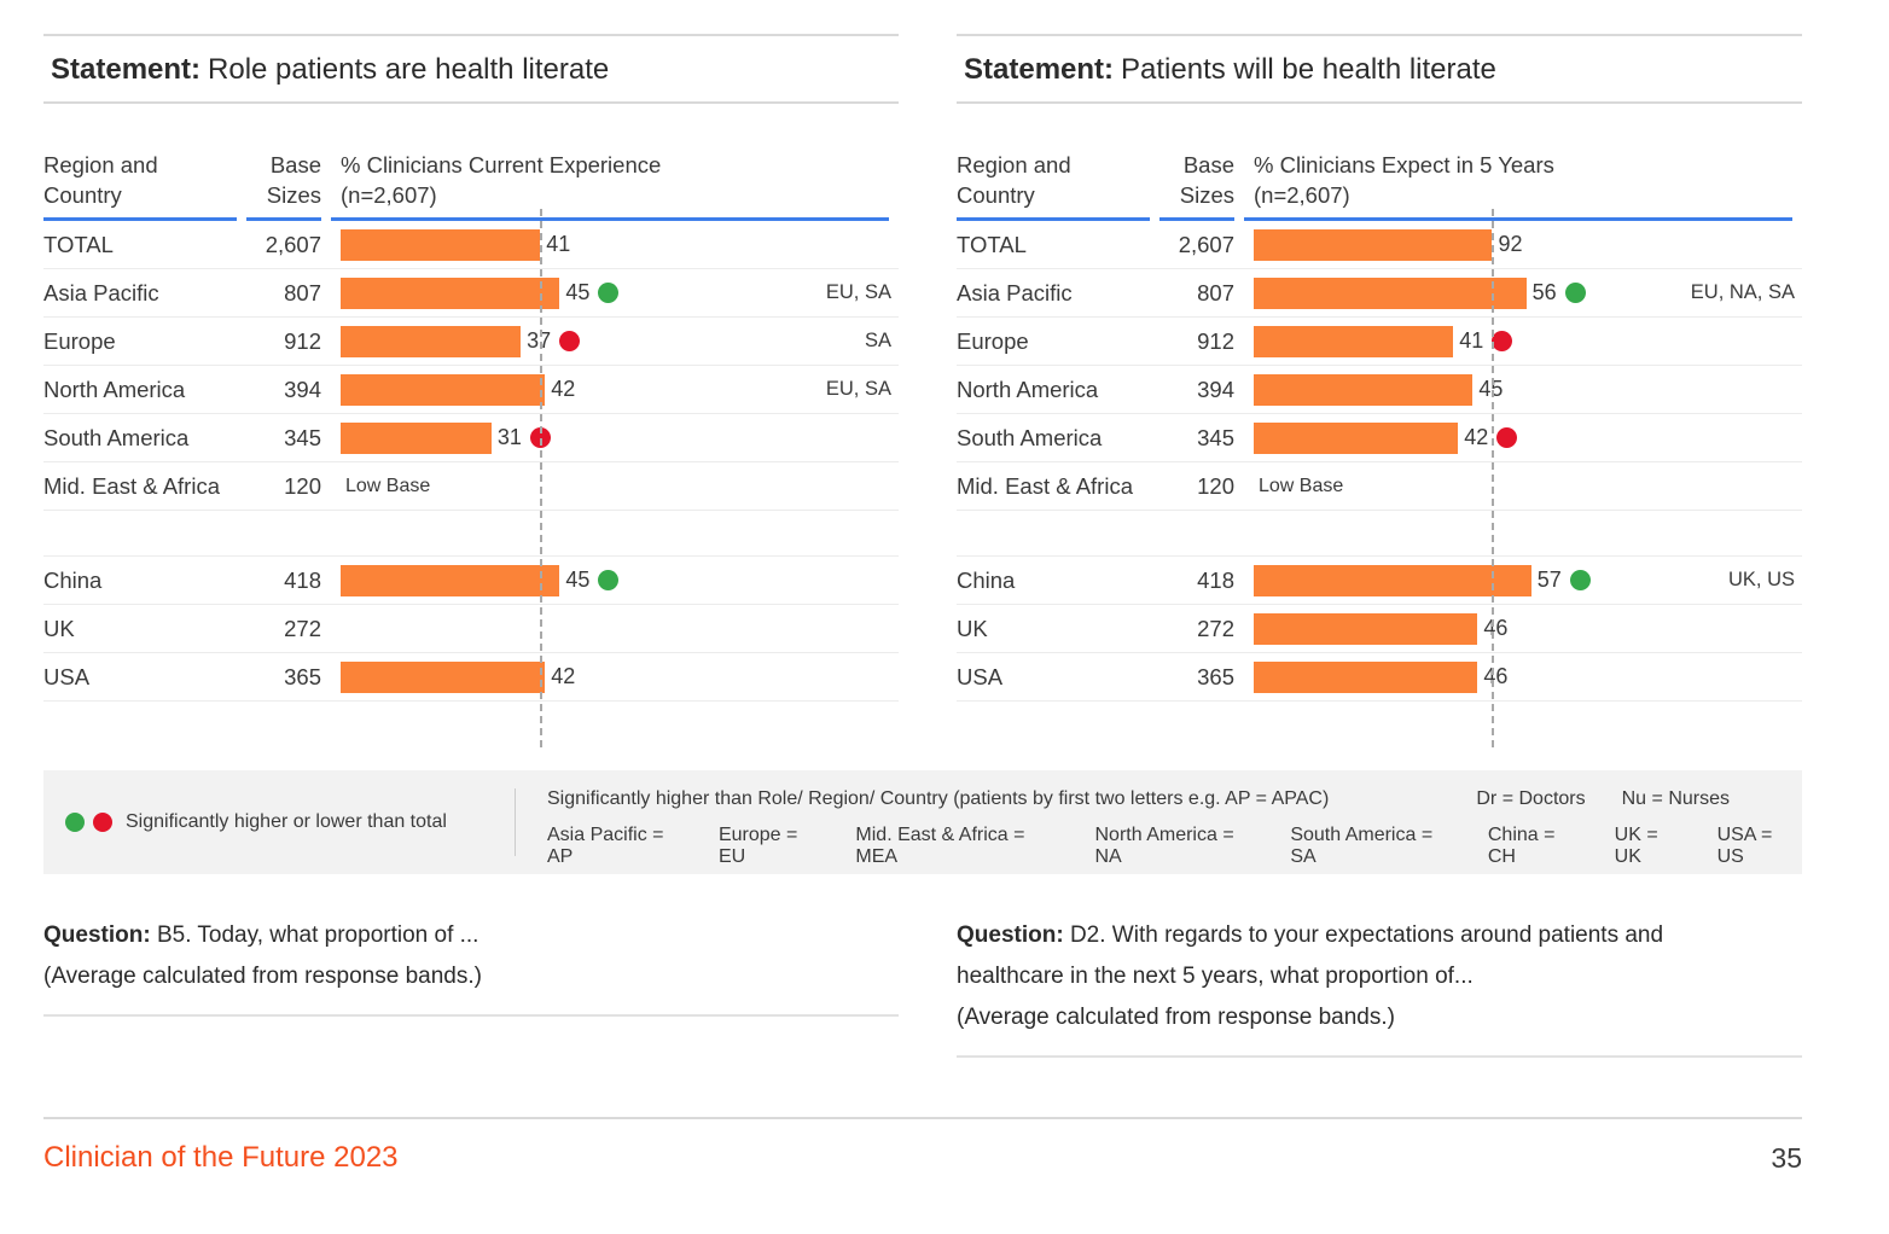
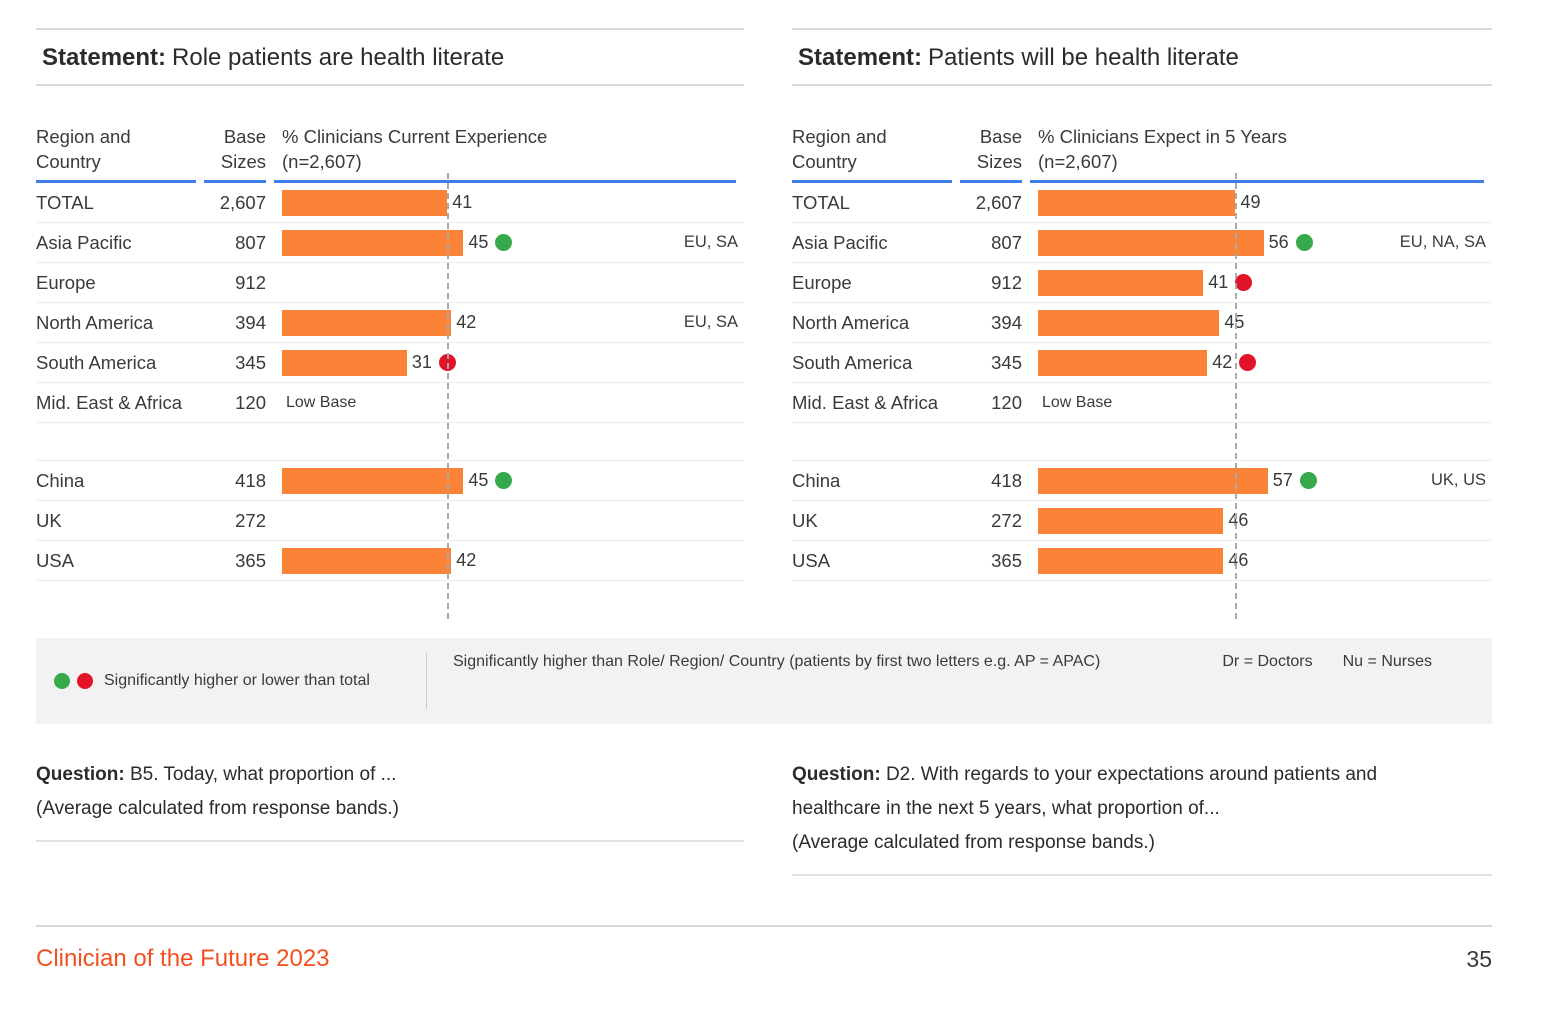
  Statement: Role patients are health literate
  Region and
  Country
  Base
  Sizes
  % Clinicians Current Experience
  (n=2,607)
  TOTAL
  2,607
  41
  Asia Pacific
  807
  45
  EU, SA
  Europe
  912
- 37
- SA
  North America
  394
  42
  EU, SA
  South America
  345
  31
  Mid. East & Africa
  120
  Low Base
  China
  418
  45
  UK
  272
  USA
  365
  42
  Statement: Patients will be health literate
  Region and
  Country
  Base
  Sizes
  % Clinicians Expect in 5 Years
  (n=2,607)
  TOTAL
  2,607
- 92
+ 49
  Asia Pacific
  807
  56
  EU, NA, SA
  Europe
  912
  41
  North America
  394
  45
  South America
  345
  42
  Mid. East & Africa
  120
  Low Base
  China
  418
  57
  UK, US
  UK
  272
  46
  USA
  365
  46
  Significantly higher or lower than total
  Significantly higher than Role/ Region/ Country (patients by first two letters e.g. AP = APAC)
  Dr = Doctors Nu = Nurses
- Asia Pacific = AP
- Europe = EU
- Mid. East & Africa = MEA
- North America = NA
- South America = SA
- China = CH
- UK = UK
- USA = US
  Question: B5. Today, what proportion of ...
  (Average calculated from response bands.)
  Question: D2. With regards to your expectations around patients and
  healthcare in the next 5 years, what proportion of...
  (Average calculated from response bands.)
  Clinician of the Future 2023
  35
